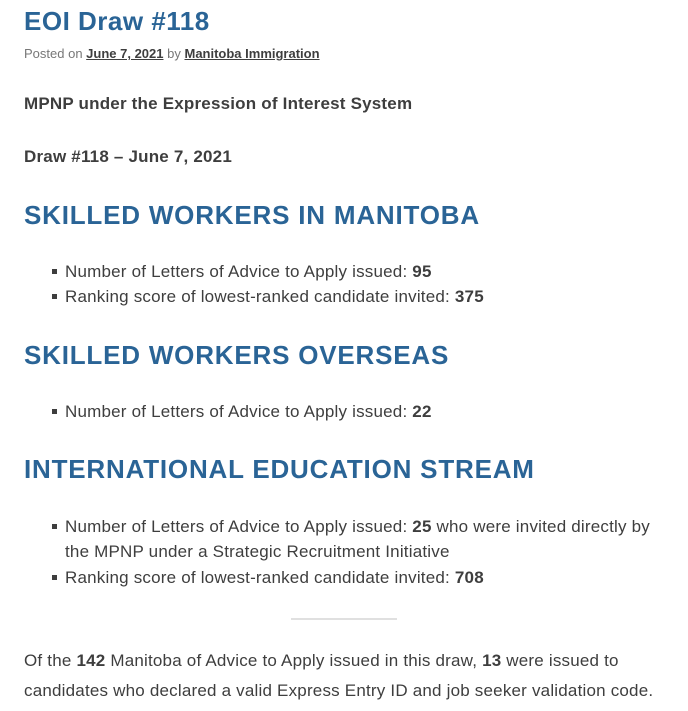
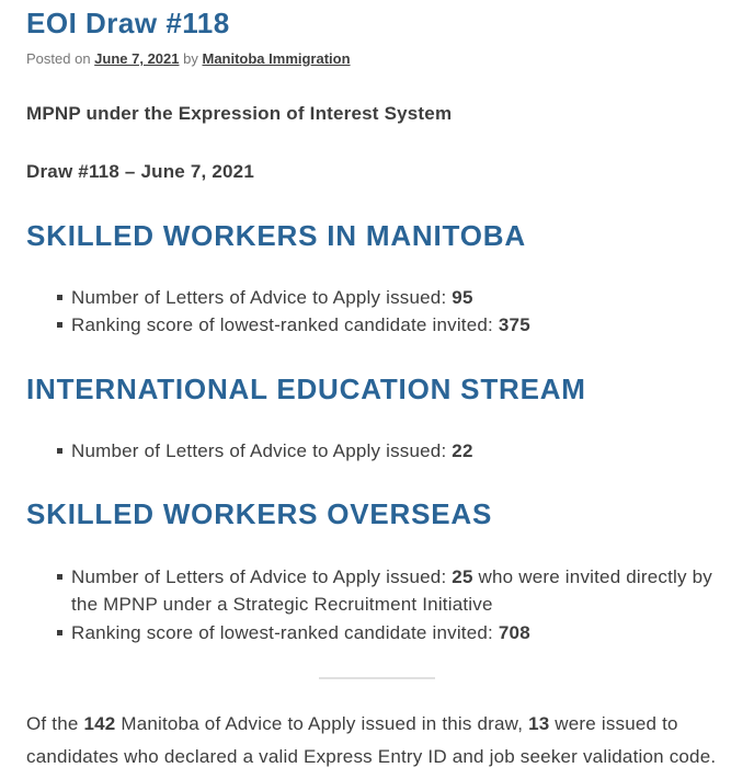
  EOI Draw #118
  Posted on June 7, 2021 by Manitoba Immigration
  MPNP under the Expression of Interest System
  Draw #118 – June 7, 2021
  SKILLED WORKERS IN MANITOBA
  Number of Letters of Advice to Apply issued: 95
  Ranking score of lowest-ranked candidate invited: 375
- SKILLED WORKERS OVERSEAS
+ INTERNATIONAL EDUCATION STREAM
  Number of Letters of Advice to Apply issued: 22
- INTERNATIONAL EDUCATION STREAM
+ SKILLED WORKERS OVERSEAS
  Number of Letters of Advice to Apply issued: 25 who were invited directly by the MPNP under a Strategic Recruitment Initiative
  Ranking score of lowest-ranked candidate invited: 708
  Of the 142 Manitoba of Advice to Apply issued in this draw, 13 were issued to candidates who declared a valid Express Entry ID and job seeker validation code.
